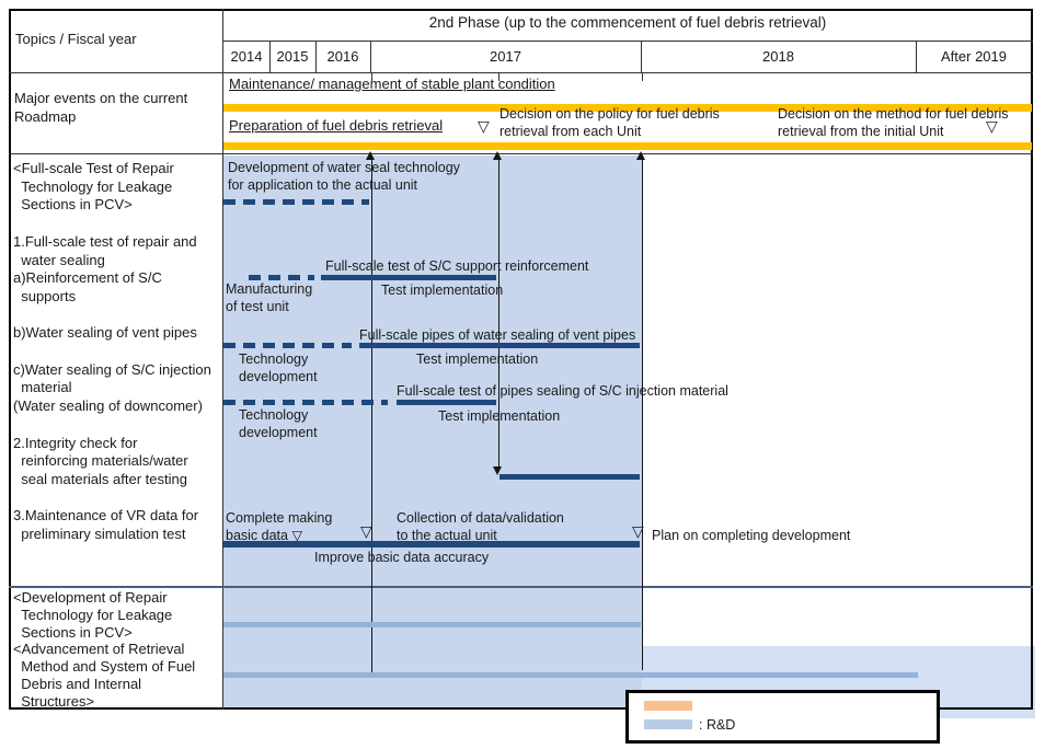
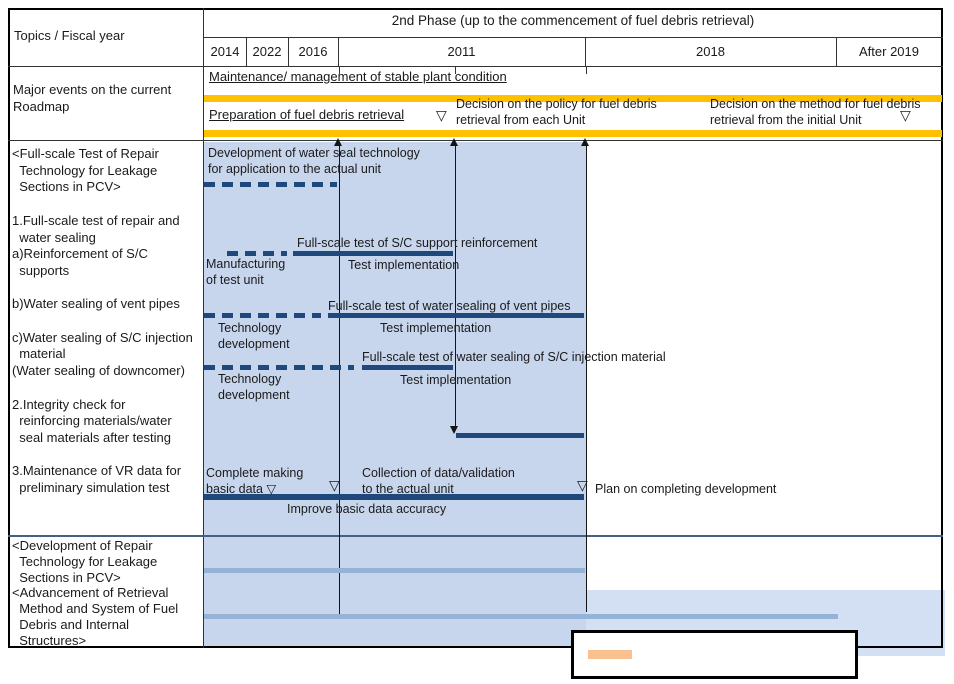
  Topics / Fiscal year
  2nd Phase (up to the commencement of fuel debris retrieval)
  2014
- 2015
+ 2022
  2016
- 2017
+ 2011
  2018
  After 2019
  Major events on the current
  Roadmap
  Maintenance/ management of stable plant condition
  Preparation of fuel debris retrieval
  ▽
  Decision on the policy for fuel debris
  retrieval from each Unit
  Decision on the method for fuel debris
  retrieval from the initial Unit
  ▽
  <Full-scale Test of Repair
  Technology for Leakage
  Sections in PCV>
  1.Full-scale test of repair and
  water sealing
  a)Reinforcement of S/C
  supports
  b)Water sealing of vent pipes
  c)Water sealing of S/C injection
  material
  (Water sealing of downcomer)
  2.Integrity check for
  reinforcing materials/water
  seal materials after testing
  3.Maintenance of VR data for
  preliminary simulation test
  <Development of Repair
  Technology for Leakage
  Sections in PCV>
  <Advancement of Retrieval
  Method and System of Fuel
  Debris and Internal
  Structures>
  Development of water seal technology
  for application to the actual unit
  Full-scale test of S/C support reinforcement
  Manufacturing
  of test unit
  Test implementation
- Full-scale pipes of water sealing of vent pipes
+ Full-scale test of water sealing of vent pipes
  Technology
  development
  Test implementation
- Full-scale test of pipes sealing of S/C injection material
+ Full-scale test of water sealing of S/C injection material
  Technology
  development
  Test implementation
  Complete making
  basic data ▽
  ▽
  Collection of data/validation
  to the actual unit
  ▽
  Plan on completing development
  Improve basic data accuracy
- : R&D
